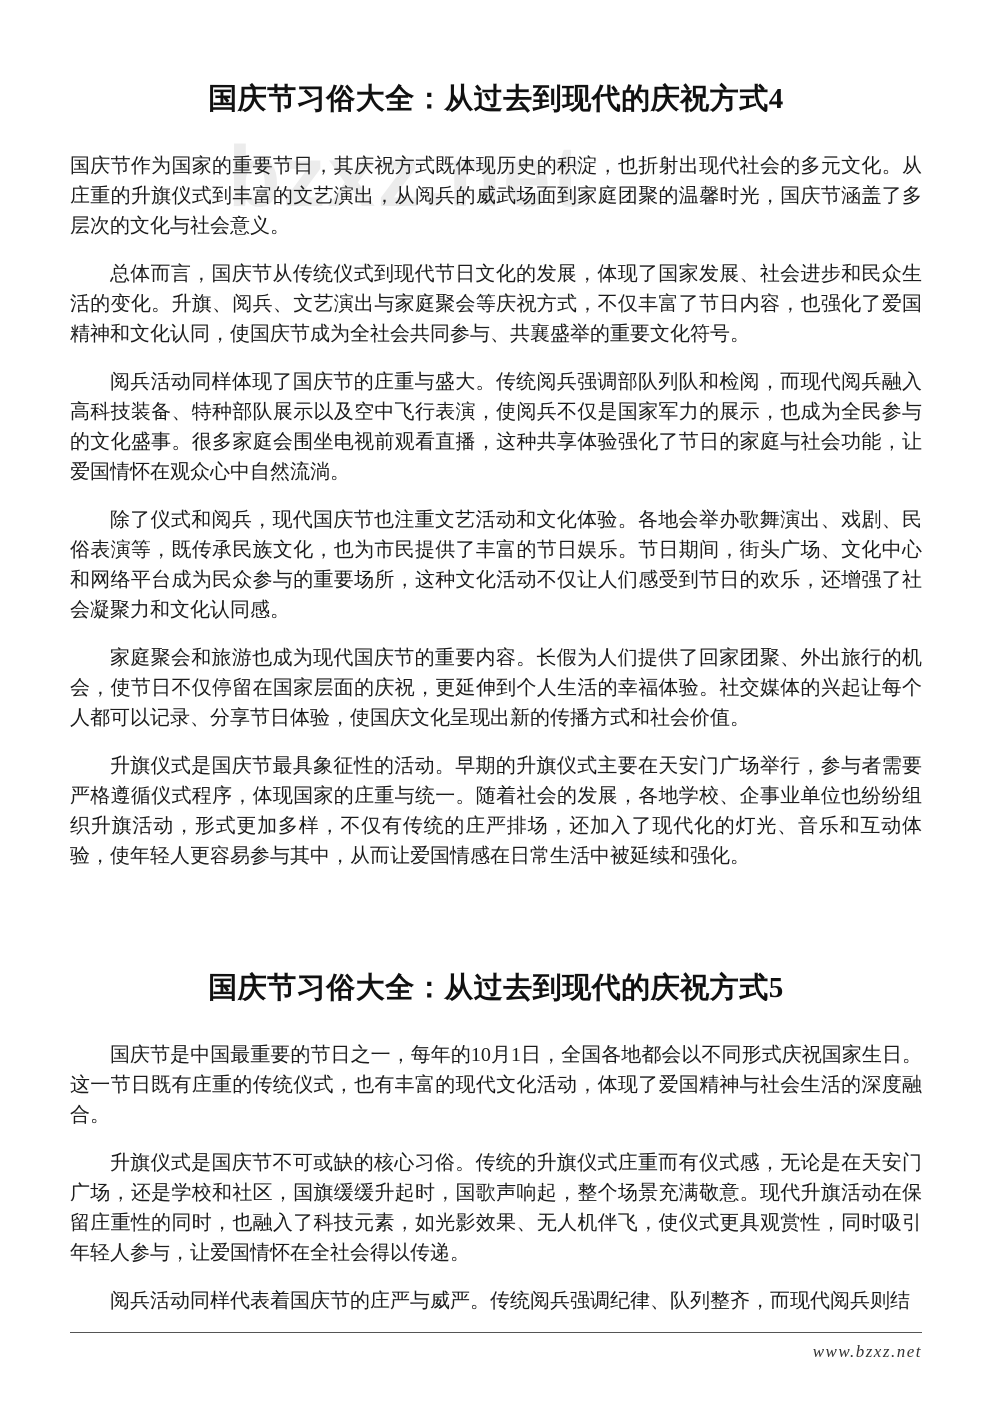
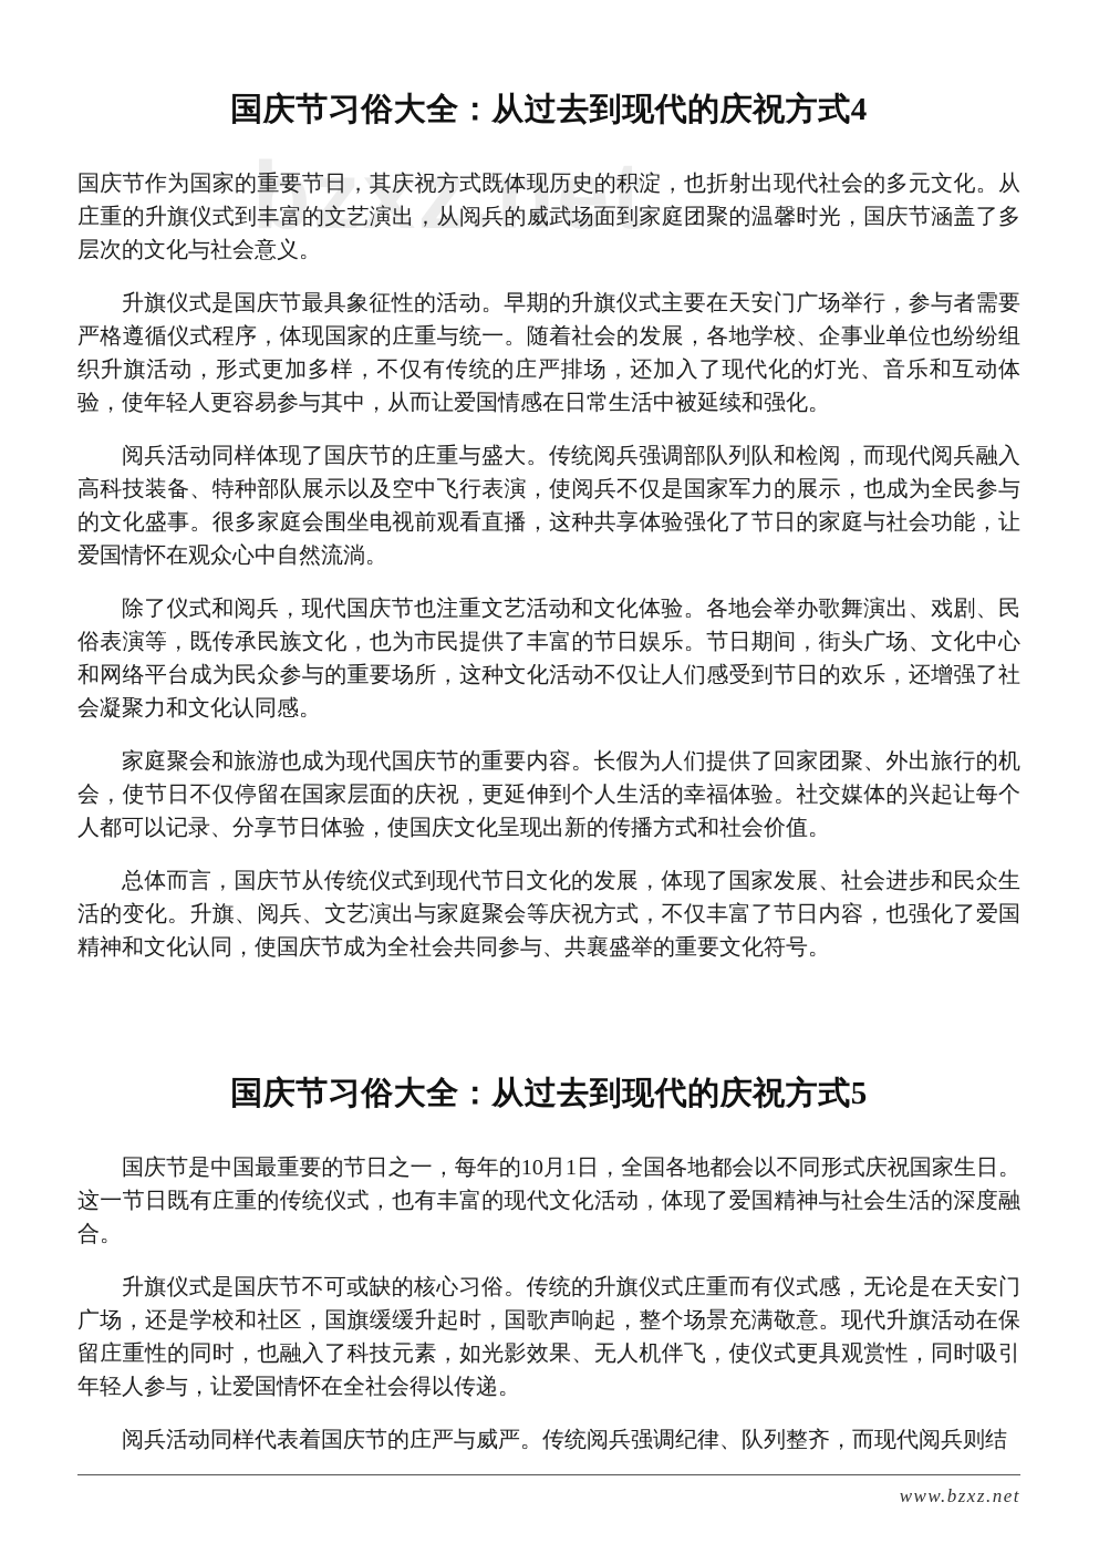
  bzxz.net
  国庆节习俗大全：从过去到现代的庆祝方式4
  国庆节作为国家的重要节日，其庆祝方式既体现历史的积淀，也折射出现代社会的多元文化。从庄重的升旗仪式到丰富的文艺演出，从阅兵的威武场面到家庭团聚的温馨时光，国庆节涵盖了多层次的文化与社会意义。
- 总体而言，国庆节从传统仪式到现代节日文化的发展，体现了国家发展、社会进步和民众生活的变化。升旗、阅兵、文艺演出与家庭聚会等庆祝方式，不仅丰富了节日内容，也强化了爱国精神和文化认同，使国庆节成为全社会共同参与、共襄盛举的重要文化符号。
+ 升旗仪式是国庆节最具象征性的活动。早期的升旗仪式主要在天安门广场举行，参与者需要严格遵循仪式程序，体现国家的庄重与统一。随着社会的发展，各地学校、企事业单位也纷纷组织升旗活动，形式更加多样，不仅有传统的庄严排场，还加入了现代化的灯光、音乐和互动体验，使年轻人更容易参与其中，从而让爱国情感在日常生活中被延续和强化。
  阅兵活动同样体现了国庆节的庄重与盛大。传统阅兵强调部队列队和检阅，而现代阅兵融入高科技装备、特种部队展示以及空中飞行表演，使阅兵不仅是国家军力的展示，也成为全民参与的文化盛事。很多家庭会围坐电视前观看直播，这种共享体验强化了节日的家庭与社会功能，让爱国情怀在观众心中自然流淌。
  除了仪式和阅兵，现代国庆节也注重文艺活动和文化体验。各地会举办歌舞演出、戏剧、民俗表演等，既传承民族文化，也为市民提供了丰富的节日娱乐。节日期间，街头广场、文化中心和网络平台成为民众参与的重要场所，这种文化活动不仅让人们感受到节日的欢乐，还增强了社会凝聚力和文化认同感。
  家庭聚会和旅游也成为现代国庆节的重要内容。长假为人们提供了回家团聚、外出旅行的机会，使节日不仅停留在国家层面的庆祝，更延伸到个人生活的幸福体验。社交媒体的兴起让每个人都可以记录、分享节日体验，使国庆文化呈现出新的传播方式和社会价值。
- 升旗仪式是国庆节最具象征性的活动。早期的升旗仪式主要在天安门广场举行，参与者需要严格遵循仪式程序，体现国家的庄重与统一。随着社会的发展，各地学校、企事业单位也纷纷组织升旗活动，形式更加多样，不仅有传统的庄严排场，还加入了现代化的灯光、音乐和互动体验，使年轻人更容易参与其中，从而让爱国情感在日常生活中被延续和强化。
+ 总体而言，国庆节从传统仪式到现代节日文化的发展，体现了国家发展、社会进步和民众生活的变化。升旗、阅兵、文艺演出与家庭聚会等庆祝方式，不仅丰富了节日内容，也强化了爱国精神和文化认同，使国庆节成为全社会共同参与、共襄盛举的重要文化符号。
  国庆节习俗大全：从过去到现代的庆祝方式5
  国庆节是中国最重要的节日之一，每年的10月1日，全国各地都会以不同形式庆祝国家生日。这一节日既有庄重的传统仪式，也有丰富的现代文化活动，体现了爱国精神与社会生活的深度融合。
  升旗仪式是国庆节不可或缺的核心习俗。传统的升旗仪式庄重而有仪式感，无论是在天安门广场，还是学校和社区，国旗缓缓升起时，国歌声响起，整个场景充满敬意。现代升旗活动在保留庄重性的同时，也融入了科技元素，如光影效果、无人机伴飞，使仪式更具观赏性，同时吸引年轻人参与，让爱国情怀在全社会得以传递。
  阅兵活动同样代表着国庆节的庄严与威严。传统阅兵强调纪律、队列整齐，而现代阅兵则结
  www.bzxz.net
